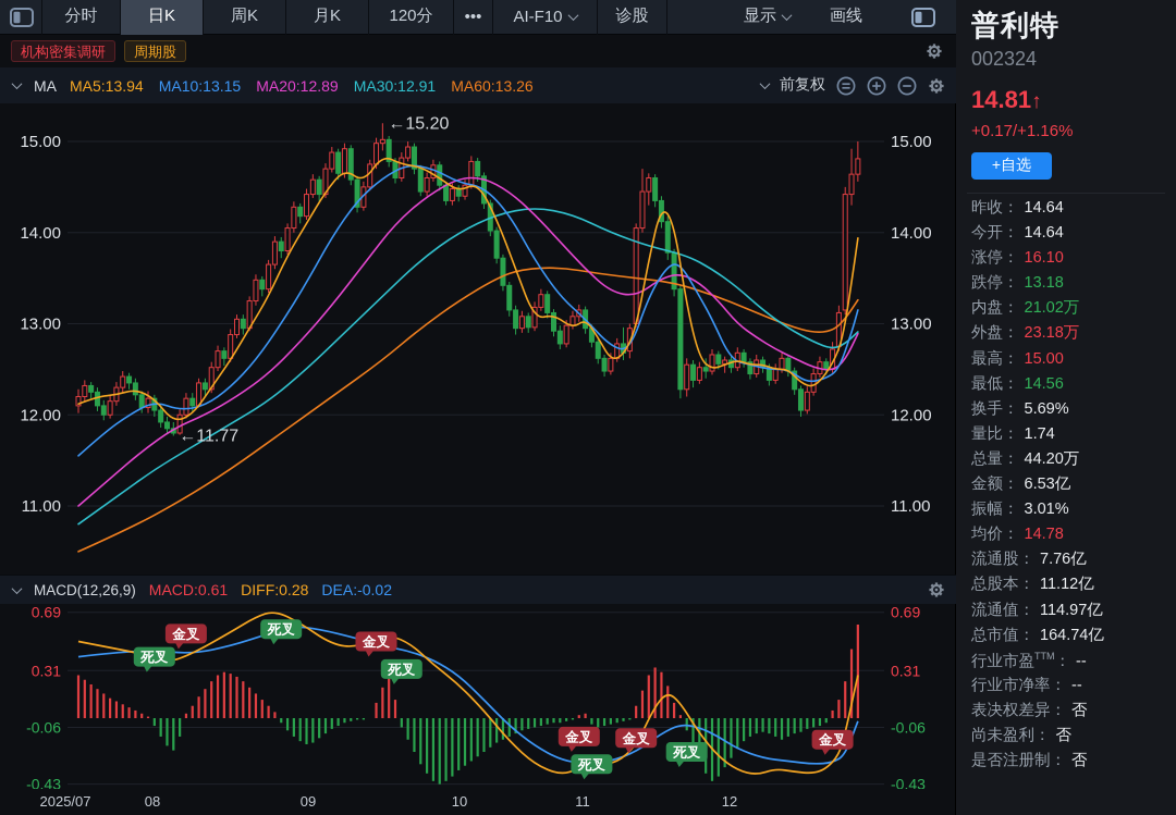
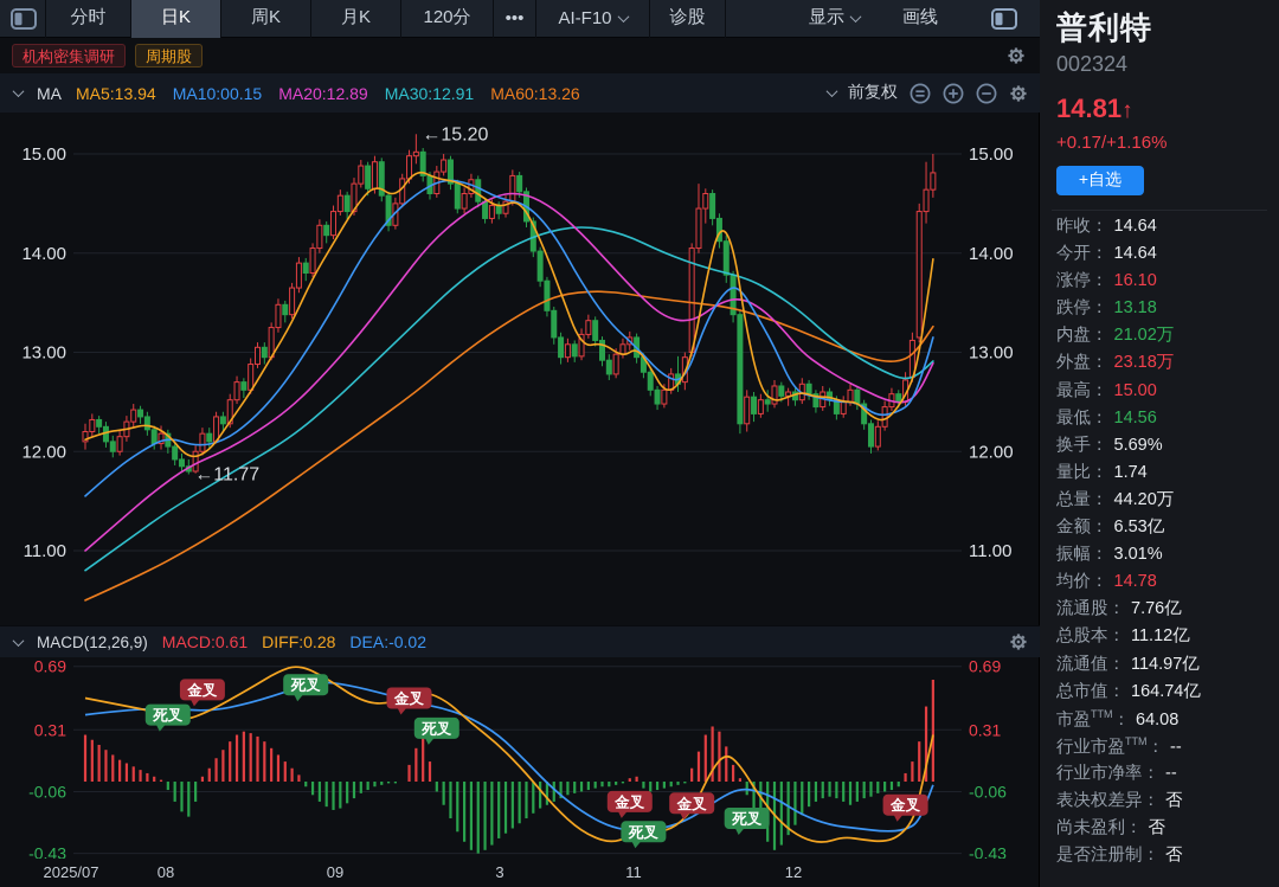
  分时
  日K
  周K
  月K
  120分
  •••
  AI-F10
  诊股
  显示
  画线
  机构密集调研
  周期股
  MA
  MA5:13.94
- MA10:13.15
+ MA10:00.15
  MA20:12.89
  MA30:12.91
  MA60:13.26
  前复权
  15.00
  15.00
  14.00
  14.00
  13.00
  13.00
  12.00
  12.00
  11.00
  11.00
  ←15.20
  ←11.77
  MACD(12,26,9)
  MACD:0.61
  DIFF:0.28
  DEA:-0.02
  0.69
  0.69
  0.31
  0.31
  -0.06
  -0.06
  -0.43
  -0.43
  死叉
  金叉
  死叉
  金叉
  死叉
  金叉
  死叉
  金叉
  死叉
  金叉
  2025/07
  08
  09
- 10
+ 3
  11
  12
  普利特
  002324
  14.81↑
  +0.17/+1.16%
  +自选
  昨收：
  14.64
  今开：
  14.64
  涨停：
  16.10
  跌停：
  13.18
  内盘：
  21.02万
  外盘：
  23.18万
  最高：
  15.00
  最低：
  14.56
  换手：
  5.69%
  量比：
  1.74
  总量：
  44.20万
  金额：
  6.53亿
  振幅：
  3.01%
  均价：
  14.78
  流通股：
  7.76亿
  总股本：
  11.12亿
  流通值：
  114.97亿
  总市值：
  164.74亿
+ 市盈TTM：
+ 64.08
  行业市盈TTM：
  --
  行业市净率：
  --
  表决权差异：
  否
  尚未盈利：
  否
  是否注册制：
  否
